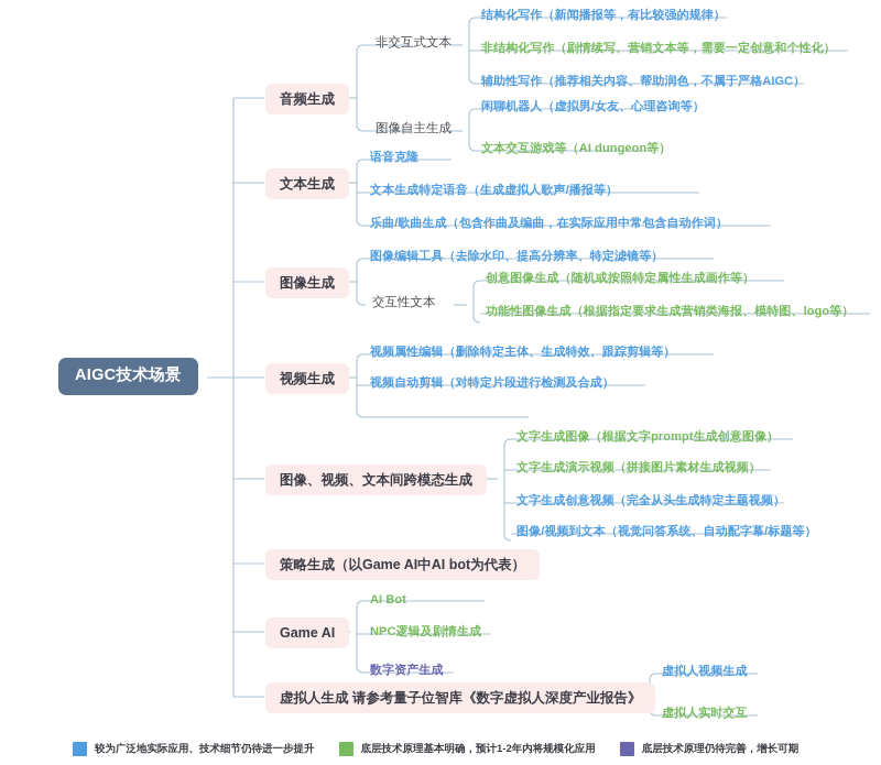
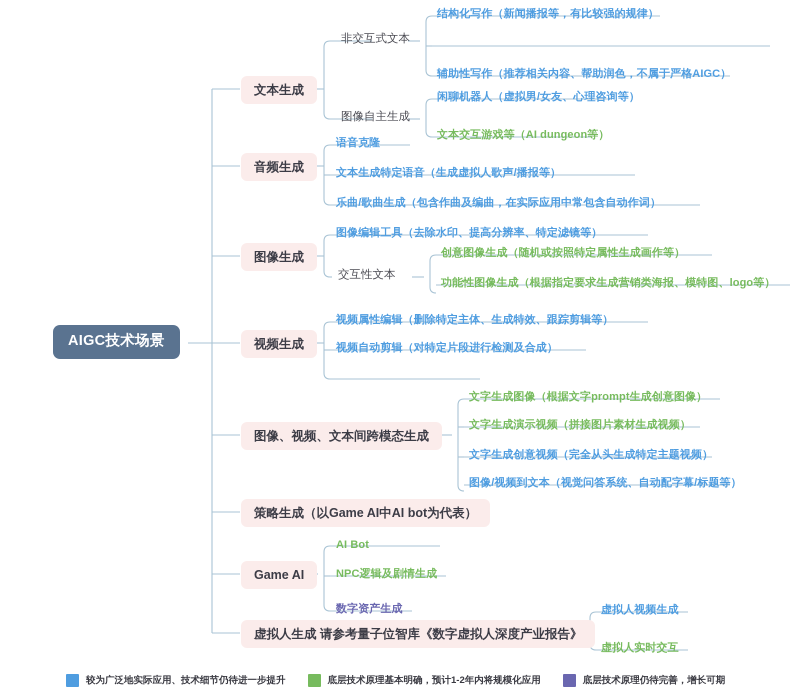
  AIGC技术场景
- 音频生成
+ 文本生成
  非交互式文本
  结构化写作（新闻播报等，有比较强的规律）
- 非结构化写作（剧情续写、营销文本等，需要一定创意和个性化）
  辅助性写作（推荐相关内容、帮助润色，不属于严格AIGC）
  图像自主生成
  闲聊机器人（虚拟男/女友、心理咨询等）
  文本交互游戏等（AI dungeon等）
- 文本生成
+ 音频生成
  语音克隆
  文本生成特定语音（生成虚拟人歌声/播报等）
  乐曲/歌曲生成（包含作曲及编曲，在实际应用中常包含自动作词）
  图像生成
  图像编辑工具（去除水印、提高分辨率、特定滤镜等）
  交互性文本
  创意图像生成（随机或按照特定属性生成画作等）
  功能性图像生成（根据指定要求生成营销类海报、模特图、logo等）
  视频生成
  视频属性编辑（删除特定主体、生成特效、跟踪剪辑等）
  视频自动剪辑（对特定片段进行检测及合成）
  图像、视频、文本间跨模态生成
  文字生成图像（根据文字prompt生成创意图像）
  文字生成演示视频（拼接图片素材生成视频）
  文字生成创意视频（完全从头生成特定主题视频）
  图像/视频到文本（视觉问答系统、自动配字幕/标题等）
  策略生成（以Game AI中AI bot为代表）
  Game AI
  AI Bot
  NPC逻辑及剧情生成
  数字资产生成
  虚拟人生成 请参考量子位智库《数字虚拟人深度产业报告》
  虚拟人视频生成
  虚拟人实时交互
  较为广泛地实际应用、技术细节仍待进一步提升
  底层技术原理基本明确，预计1-2年内将规模化应用
  底层技术原理仍待完善，增长可期
